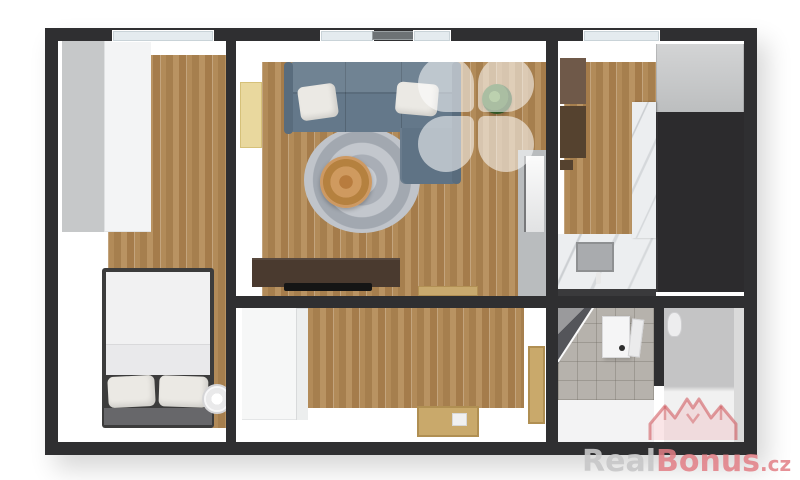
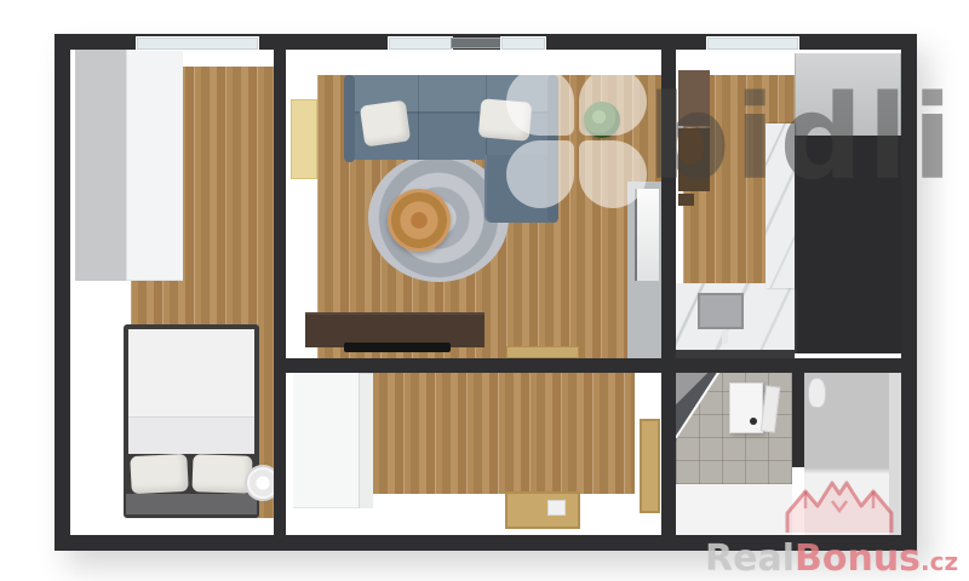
+ bidli
  RealBonus.cz
